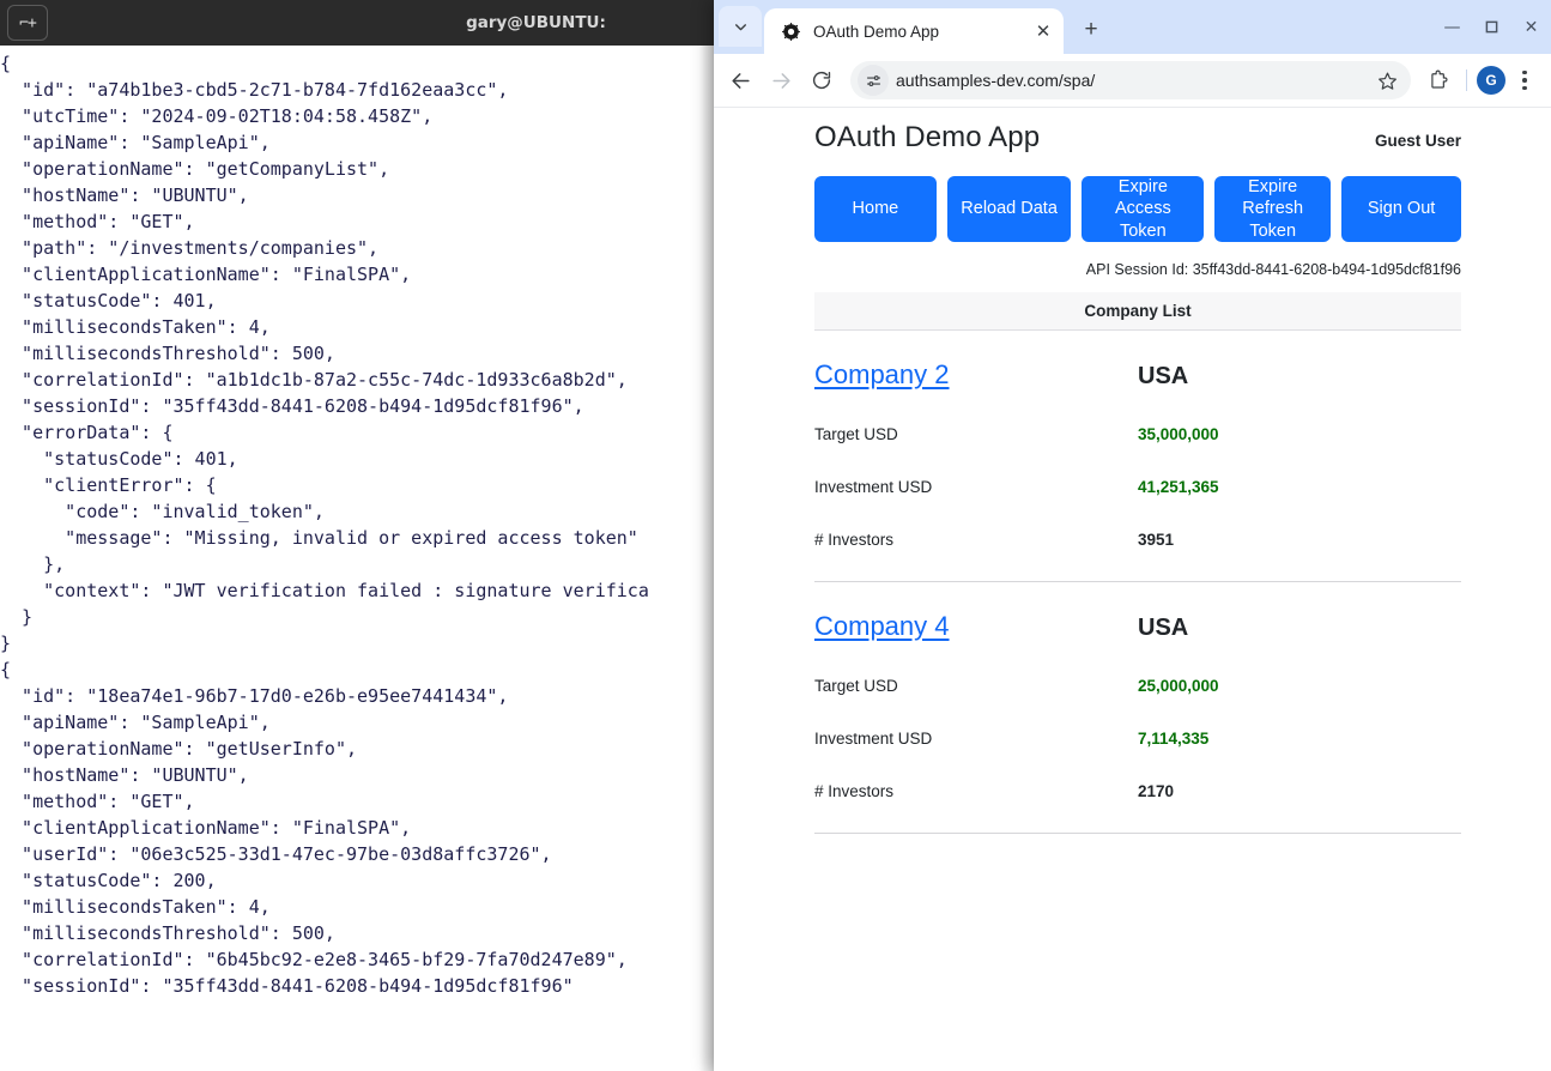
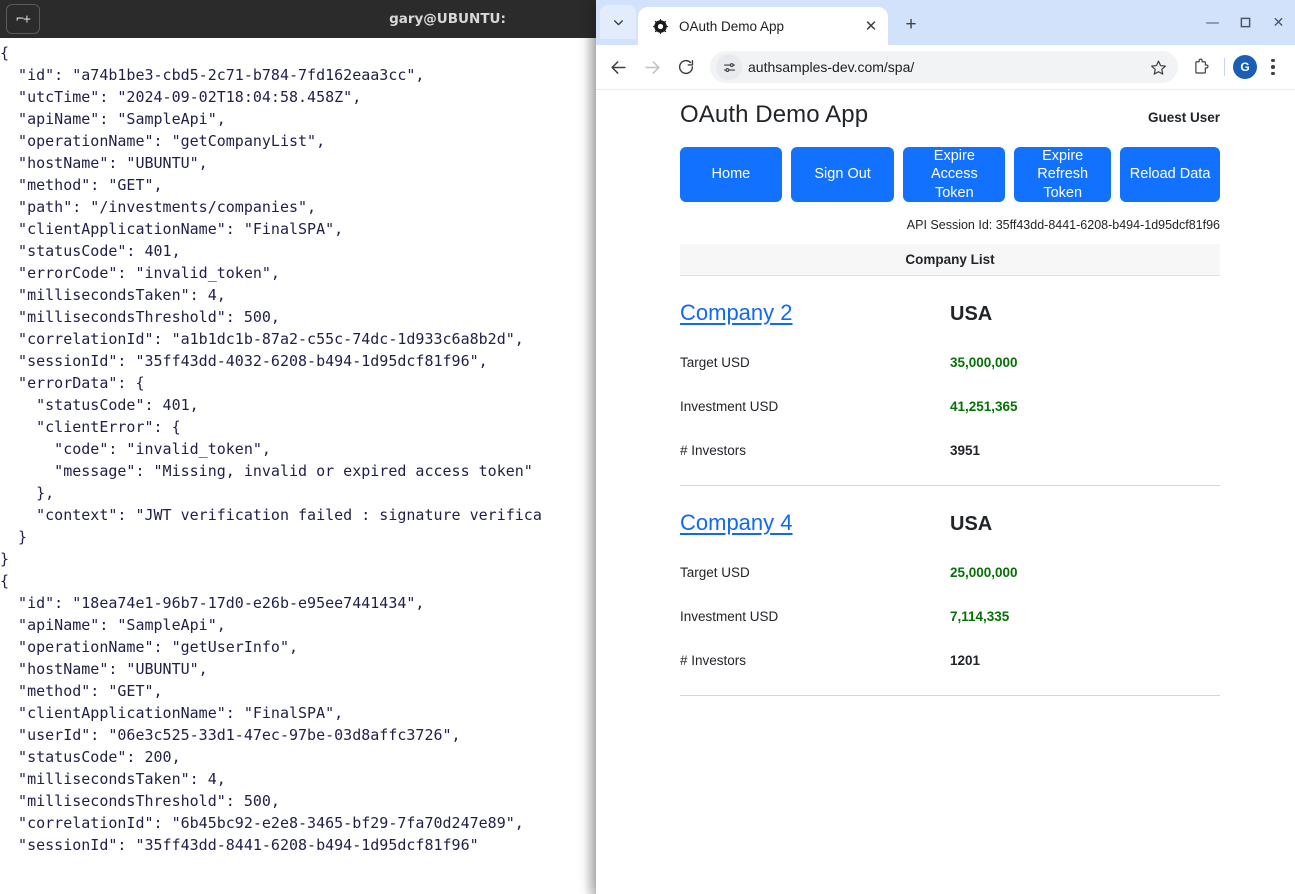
  ⌐+
  gary@UBUNTU:
  {
  "id": "a74b1be3-cbd5-2c71-b784-7fd162eaa3cc",
  "utcTime": "2024-09-02T18:04:58.458Z",
  "apiName": "SampleApi",
  "operationName": "getCompanyList",
  "hostName": "UBUNTU",
  "method": "GET",
  "path": "/investments/companies",
  "clientApplicationName": "FinalSPA",
  "statusCode": 401,
+ "errorCode": "invalid_token",
  "millisecondsTaken": 4,
  "millisecondsThreshold": 500,
  "correlationId": "a1b1dc1b-87a2-c55c-74dc-1d933c6a8b2d",
- "sessionId": "35ff43dd-8441-6208-b494-1d95dcf81f96",
+ "sessionId": "35ff43dd-4032-6208-b494-1d95dcf81f96",
  "errorData": {
  "statusCode": 401,
  "clientError": {
  "code": "invalid_token",
  "message": "Missing, invalid or expired access token"
  },
  "context": "JWT verification failed : signature verifica
  }
  }
  {
  "id": "18ea74e1-96b7-17d0-e26b-e95ee7441434",
  "apiName": "SampleApi",
  "operationName": "getUserInfo",
  "hostName": "UBUNTU",
  "method": "GET",
  "clientApplicationName": "FinalSPA",
  "userId": "06e3c525-33d1-47ec-97be-03d8affc3726",
  "statusCode": 200,
  "millisecondsTaken": 4,
  "millisecondsThreshold": 500,
  "correlationId": "6b45bc92-e2e8-3465-bf29-7fa70d247e89",
  "sessionId": "35ff43dd-8441-6208-b494-1d95dcf81f96"
  OAuth Demo App
  ✕
  +
  —
  ✕
  authsamples-dev.com/spa/
  G
  OAuth Demo App
  Guest User
  Home
- Reload Data
+ Sign Out
  Expire Access Token
  Expire Refresh Token
- Sign Out
+ Reload Data
  API Session Id: 35ff43dd-8441-6208-b494-1d95dcf81f96
  Company List
  Company 2
  USA
  Target USD
  35,000,000
  Investment USD
  41,251,365
  # Investors
  3951
  Company 4
  USA
  Target USD
  25,000,000
  Investment USD
  7,114,335
  # Investors
- 2170
+ 1201
